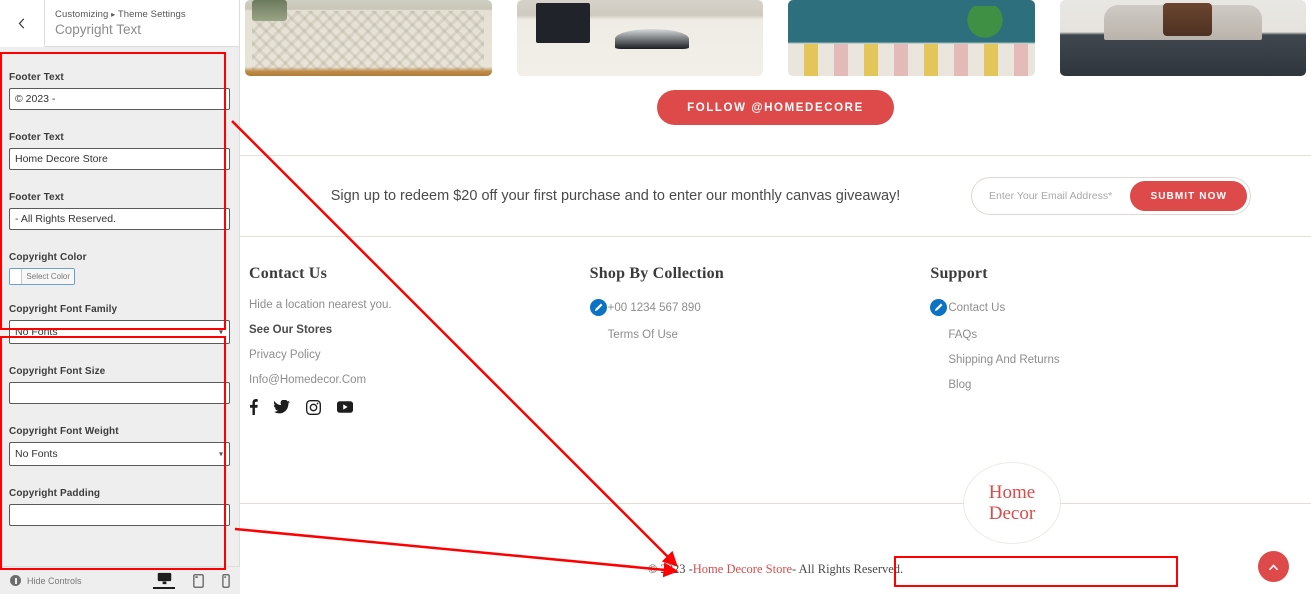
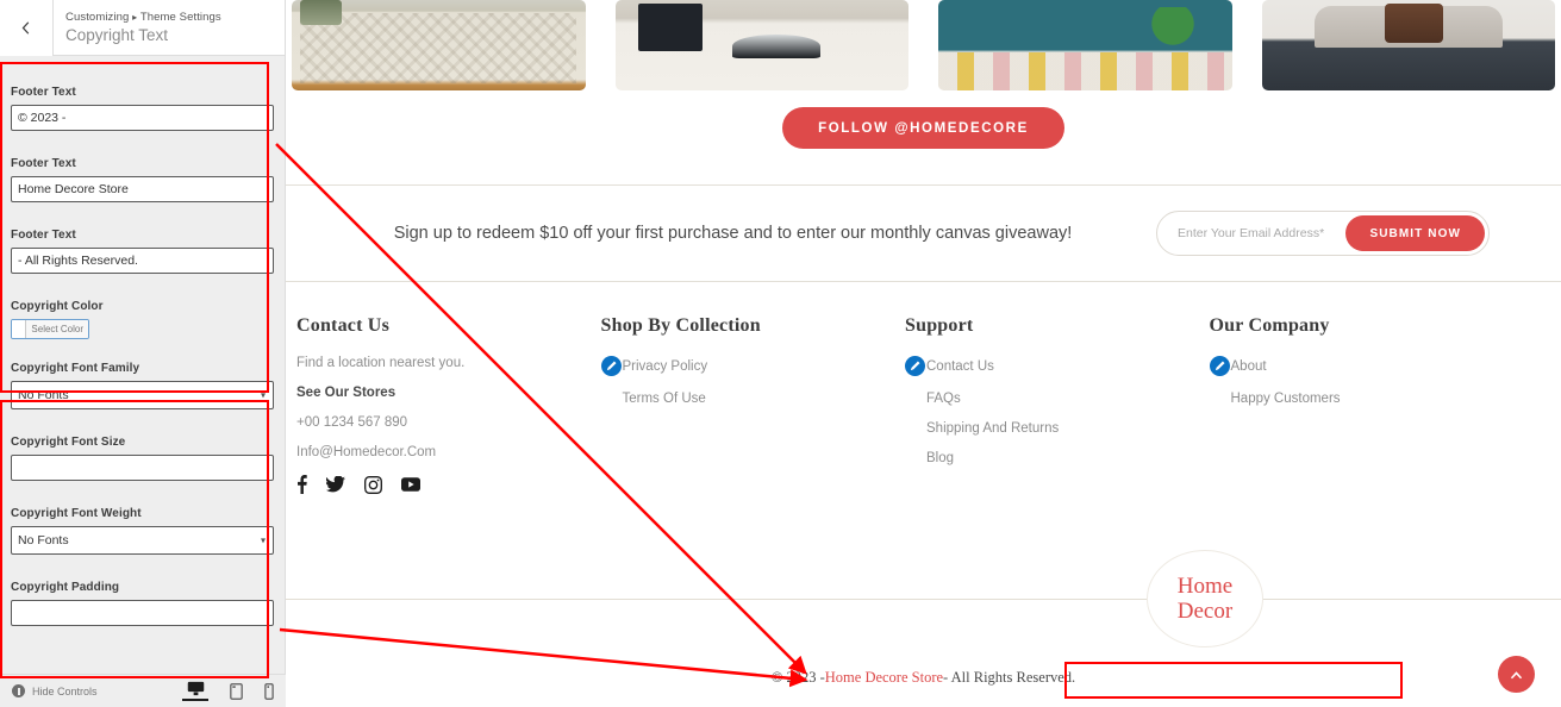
  Customizing ▸ Theme Settings
  Copyright Text
  Footer Text
  © 2023 -
  Footer Text
  Home Decore Store
  Footer Text
  - All Rights Reserved.
  Copyright Color
  Select Color
  Copyright Font Family
  No Fonts
  ▾
  Copyright Font Size
  Copyright Font Weight
  No Fonts
  ▾
  Copyright Padding
  Hide Controls
  FOLLOW @HOMEDECORE
- Sign up to redeem $20 off your first purchase and to enter our monthly canvas giveaway!
+ Sign up to redeem $10 off your first purchase and to enter our monthly canvas giveaway!
  Enter Your Email Address*
  SUBMIT NOW
  Contact Us
- Hide a location nearest you.
+ Find a location nearest you.
  See Our Stores
- Privacy Policy
+ +00 1234 567 890
  Info@Homedecor.Com
  Shop By Collection
- +00 1234 567 890
+ Privacy Policy
  Terms Of Use
  Support
  Contact Us
  FAQs
  Shipping And Returns
  Blog
+ Our Company
+ About
+ Happy Customers
  Home
  Decor
  023 -Home Decore Store- All Rights Reserved.
